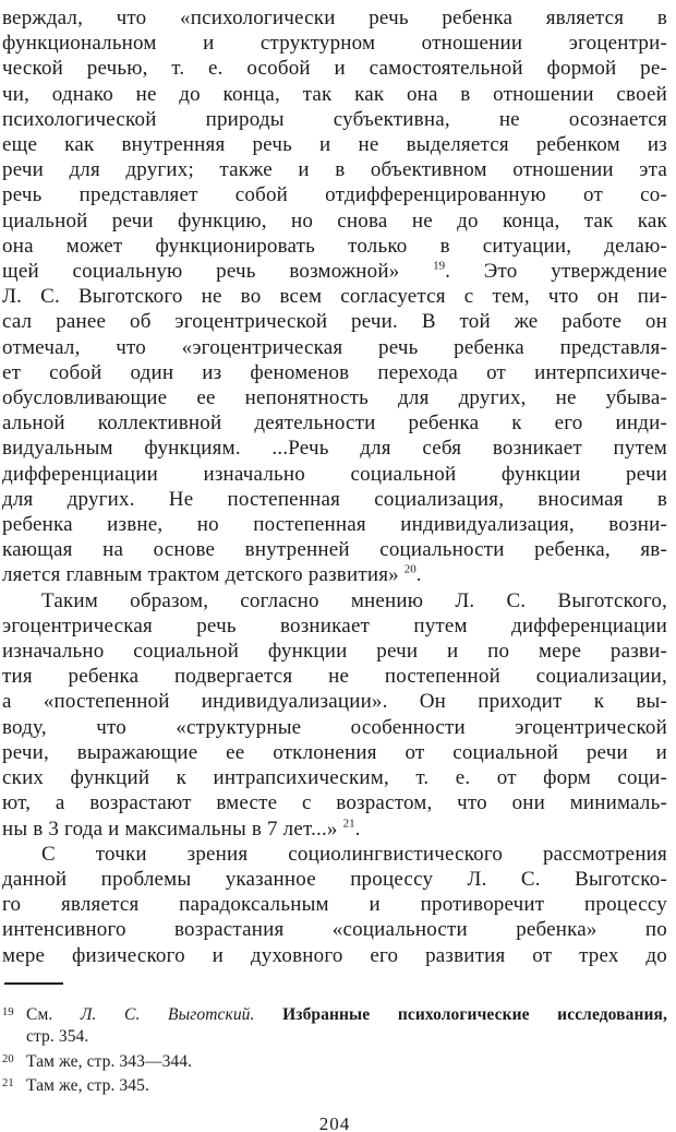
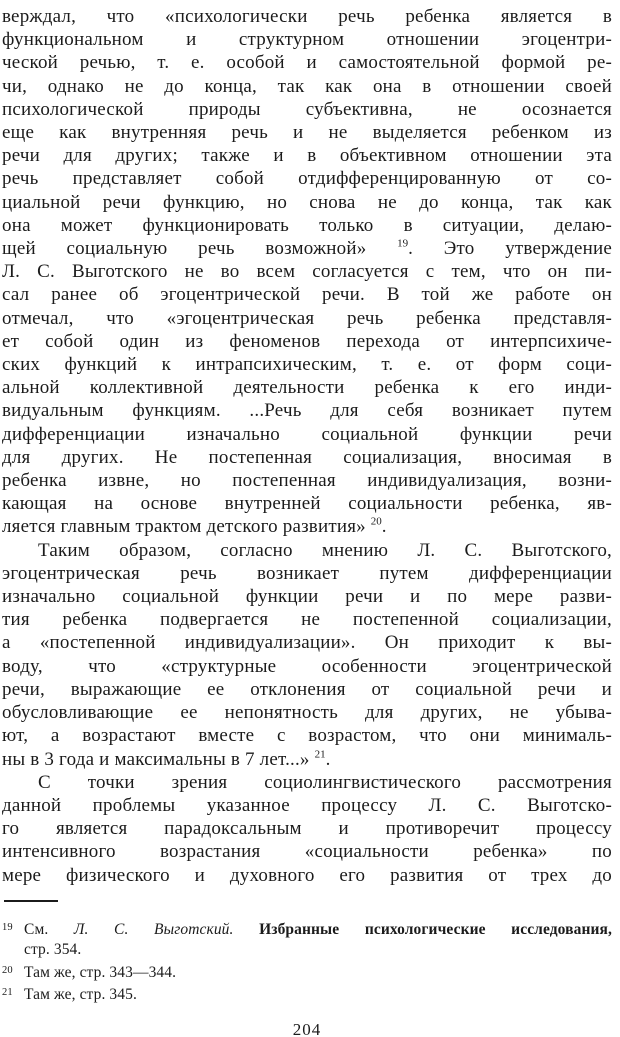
  верждал, что «психологически речь ребенка является в
  функциональном и структурном отношении эгоцентри-
  ческой речью, т. е. особой и самостоятельной формой ре-
  чи, однако не до конца, так как она в отношении своей
  психологической природы субъективна, не осознается
  еще как внутренняя речь и не выделяется ребенком из
  речи для других; также и в объективном отношении эта
  речь представляет собой отдифференцированную от со-
  циальной речи функцию, но снова не до конца, так как
  она может функционировать только в ситуации, делаю-
  щей социальную речь возможной» 19. Это утверждение
  Л. С. Выготского не во всем согласуется с тем, что он пи-
  сал ранее об эгоцентрической речи. В той же работе он
  отмечал, что «эгоцентрическая речь ребенка представля-
  ет собой один из феноменов перехода от интерпсихиче-
- обусловливающие ее непонятность для других, не убыва-
+ ских функций к интрапсихическим, т. е. от форм соци-
  альной коллективной деятельности ребенка к его инди-
  видуальным функциям. ...Речь для себя возникает путем
  дифференциации изначально социальной функции речи
  для других. Не постепенная социализация, вносимая в
  ребенка извне, но постепенная индивидуализация, возни-
  кающая на основе внутренней социальности ребенка, яв-
  ляется главным трактом детского развития» 20.
  Таким образом, согласно мнению Л. С. Выготского,
  эгоцентрическая речь возникает путем дифференциации
  изначально социальной функции речи и по мере разви-
  тия ребенка подвергается не постепенной социализации,
  а «постепенной индивидуализации». Он приходит к вы-
  воду, что «структурные особенности эгоцентрической
  речи, выражающие ее отклонения от социальной речи и
- ских функций к интрапсихическим, т. е. от форм соци-
+ обусловливающие ее непонятность для других, не убыва-
  ют, а возрастают вместе с возрастом, что они минималь-
  ны в 3 года и максимальны в 7 лет...» 21.
  С точки зрения социолингвистического рассмотрения
  данной проблемы указанное процессу Л. С. Выготско-
  го является парадоксальным и противоречит процессу
  интенсивного возрастания «социальности ребенка» по
  мере физического и духовного его развития от трех до
  19 См. Л. С. Выготский. Избранные психологические исследования,
  стр. 354.
  20 Там же, стр. 343—344.
  21 Там же, стр. 345.
  204
